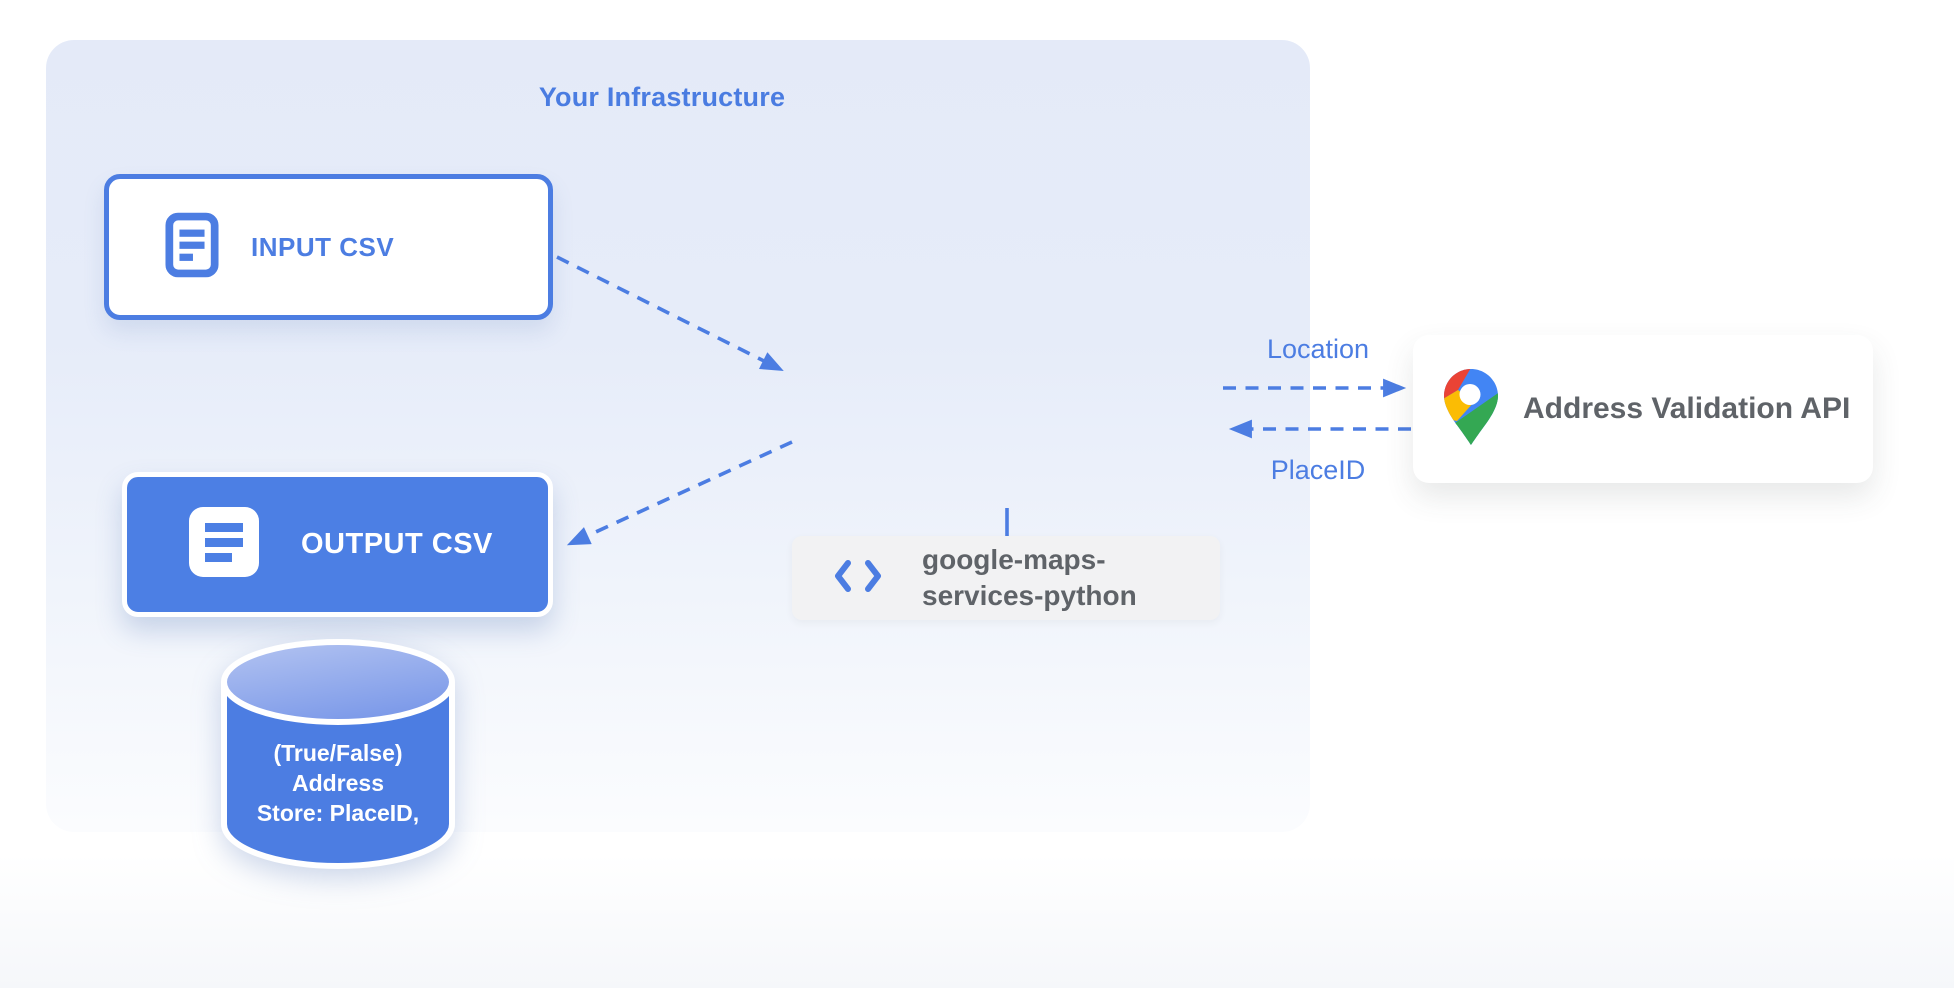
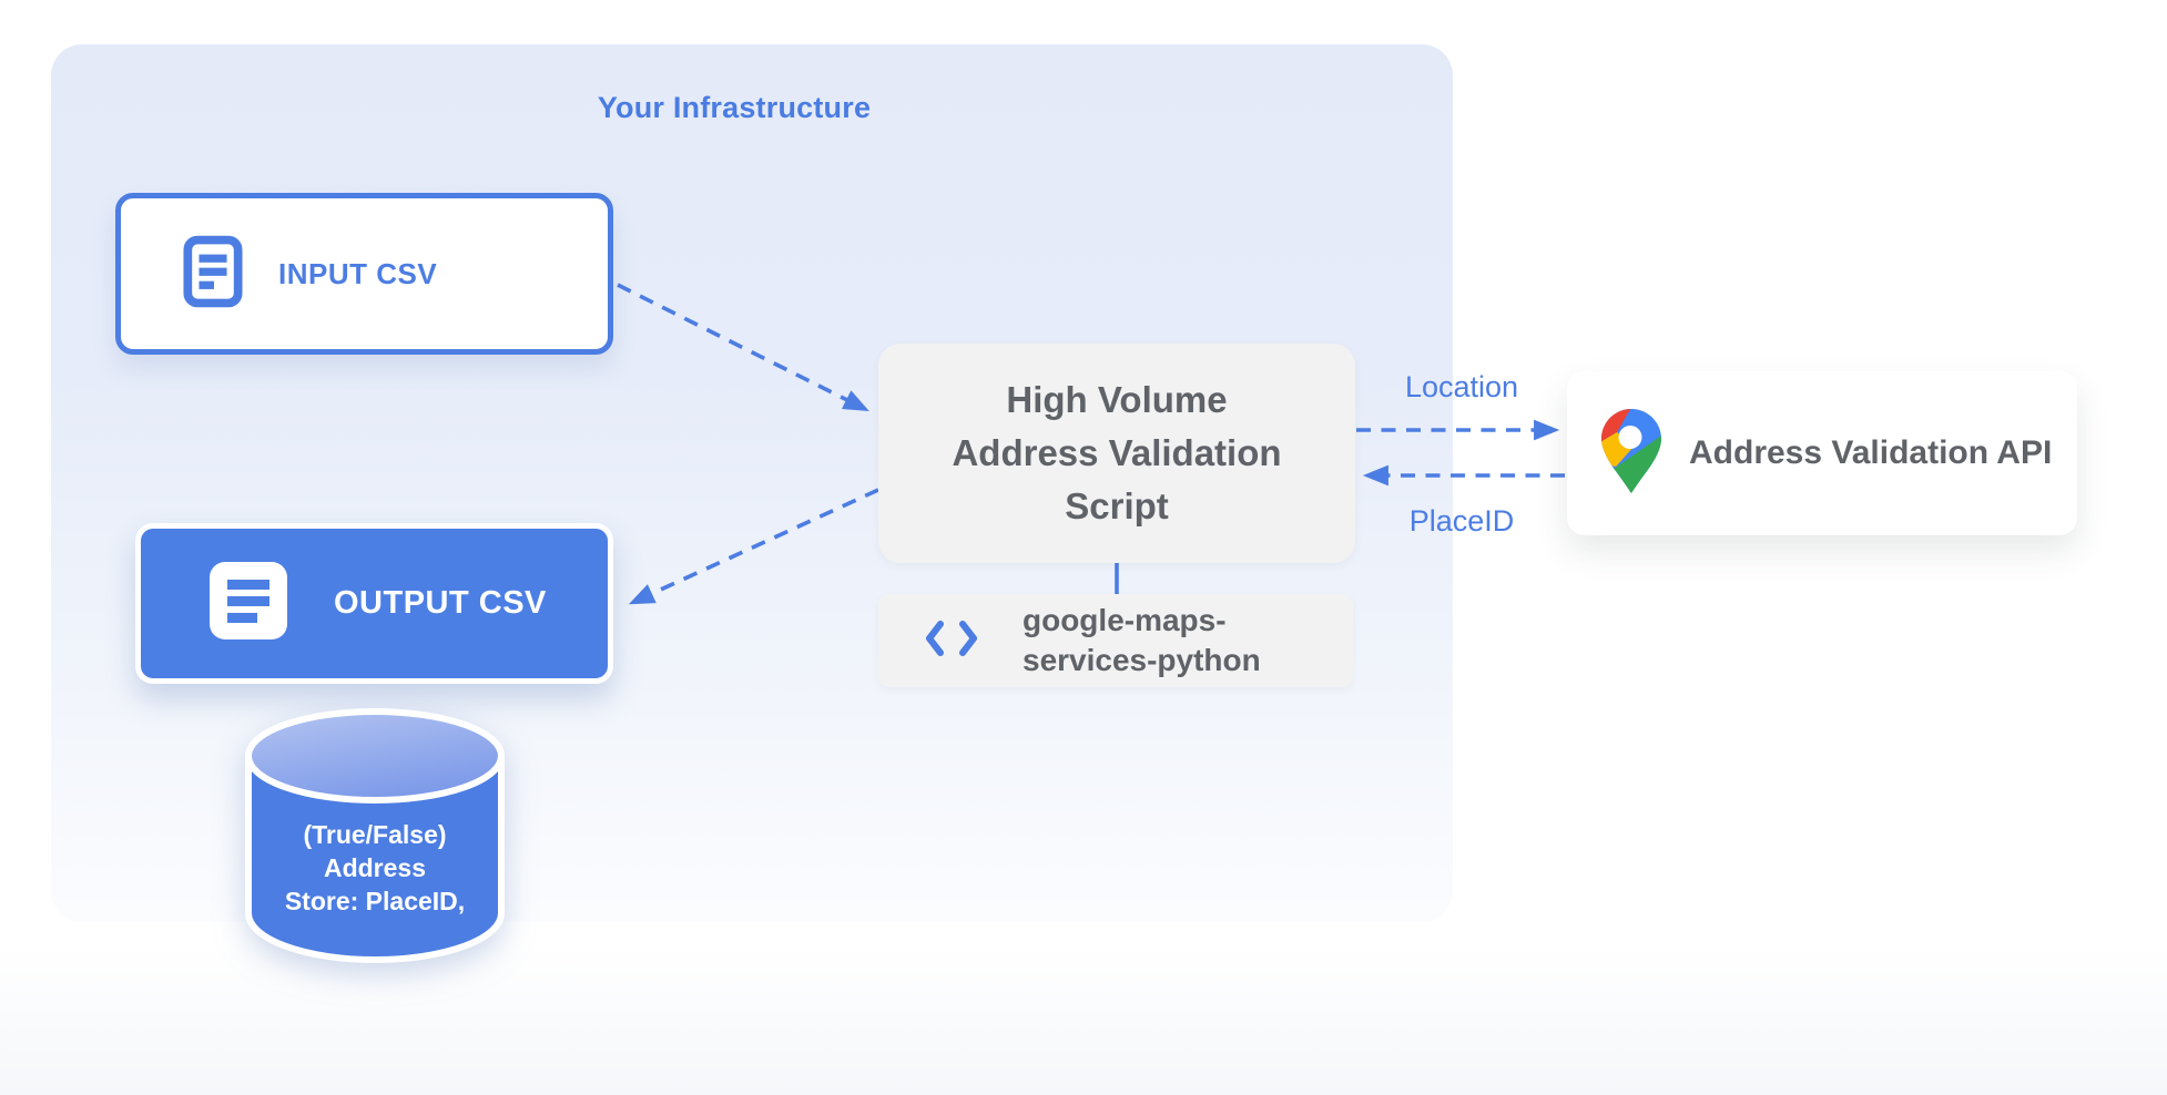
  Your Infrastructure
  INPUT CSV
  OUTPUT CSV
  (True/False)
  Address
  Store: PlaceID,
+ High Volume
+ Address Validation
+ Script
  google-maps-
  services-python
  Address Validation API
  Location
  PlaceID
